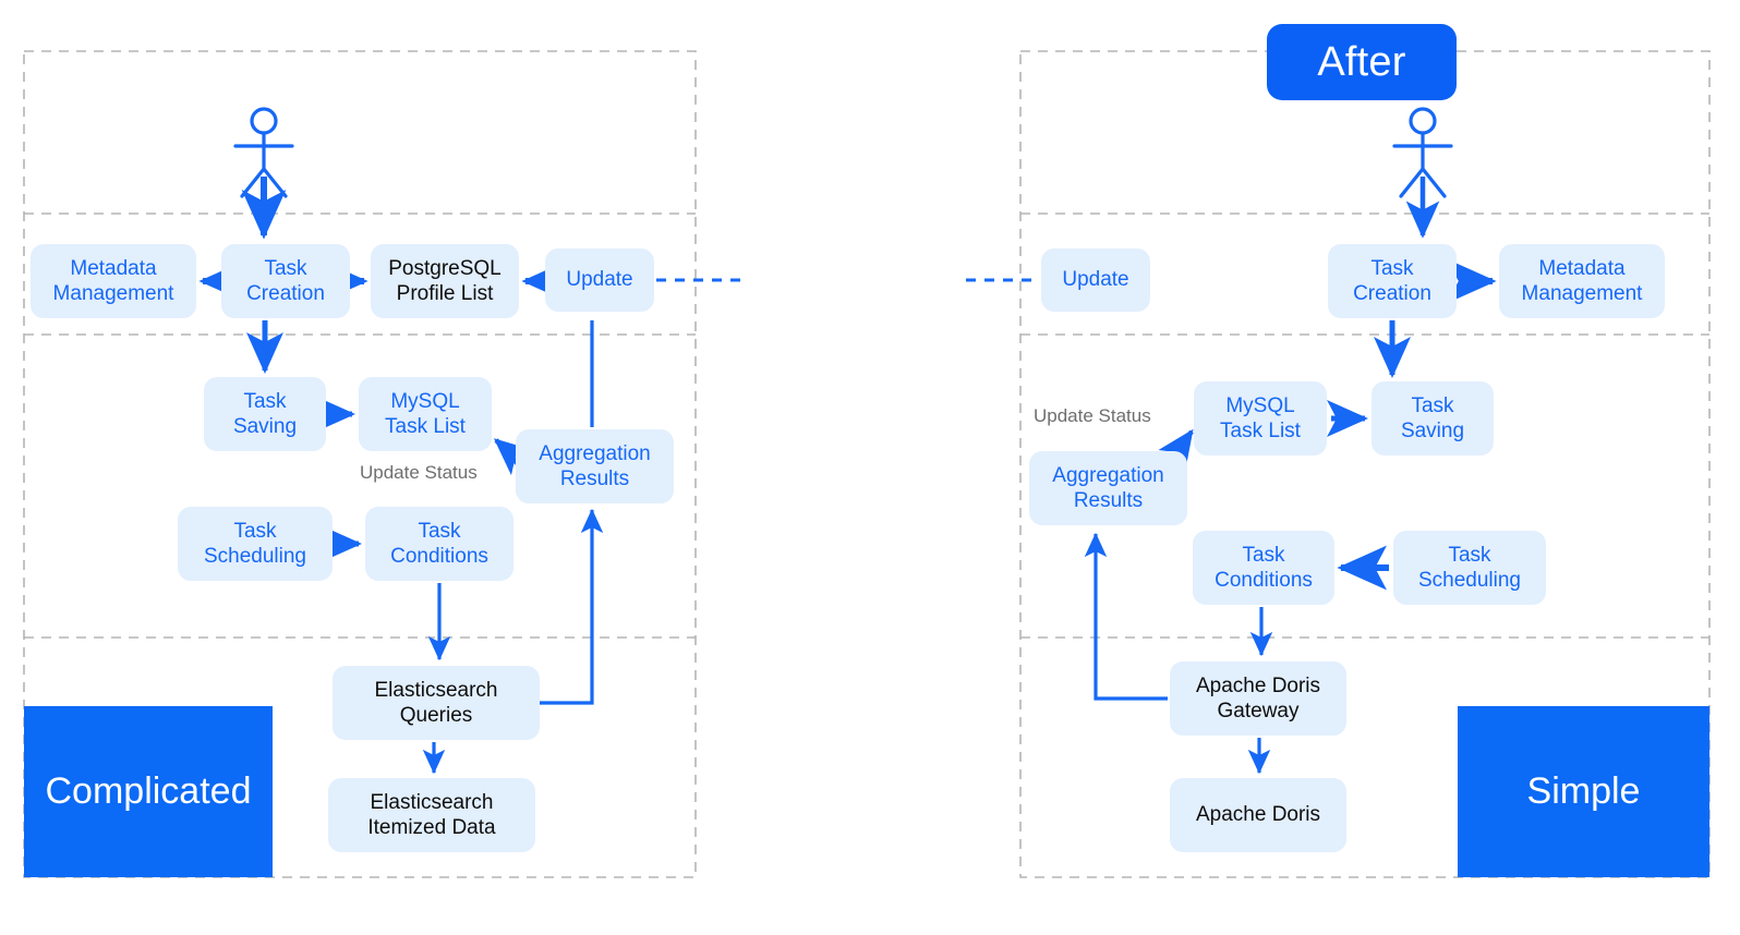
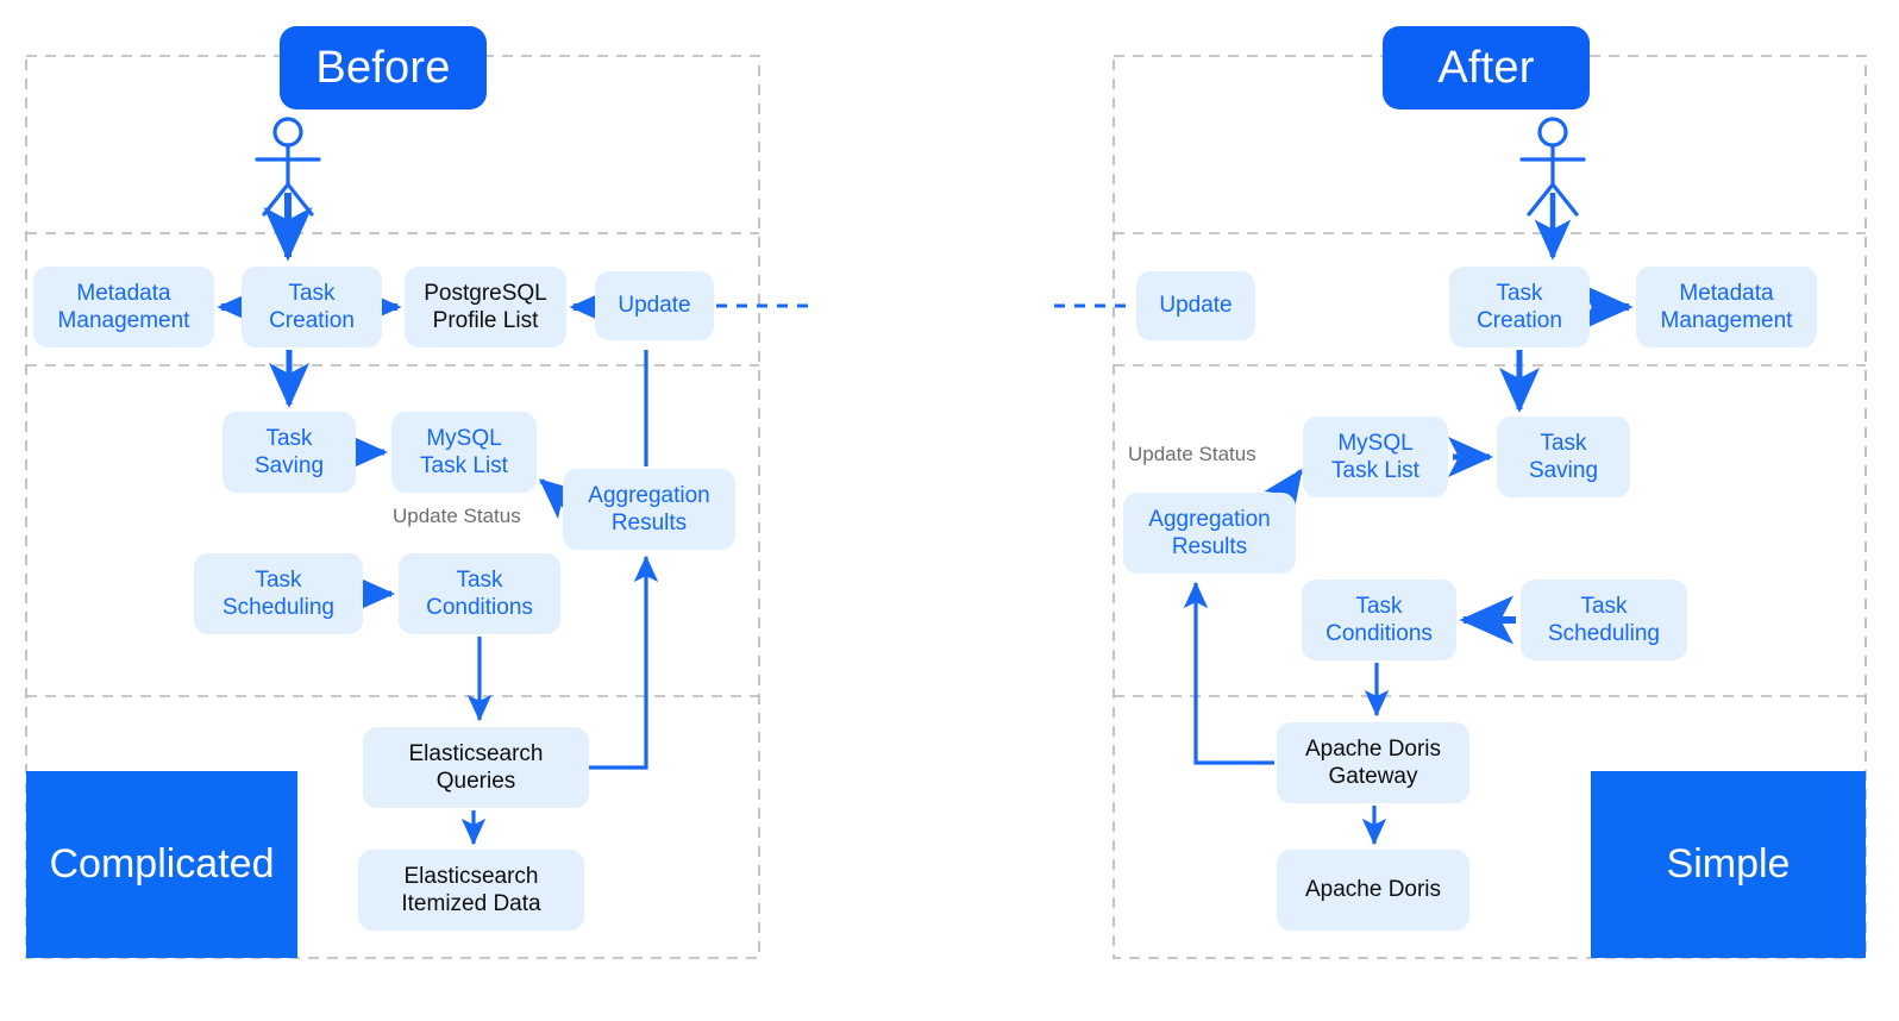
+ Before
  After
  Complicated
  Simple
  Update Status
  Update Status
  Metadata
  Management
  Task
  Creation
  PostgreSQL
  Profile List
  Update
  Task
  Saving
  MySQL
  Task List
  Aggregation
  Results
  Task
  Scheduling
  Task
  Conditions
  Elasticsearch
  Queries
  Elasticsearch
  Itemized Data
  Update
  Task
  Creation
  Metadata
  Management
  MySQL
  Task List
  Task
  Saving
  Aggregation
  Results
  Task
  Conditions
  Task
  Scheduling
  Apache Doris
  Gateway
  Apache Doris
